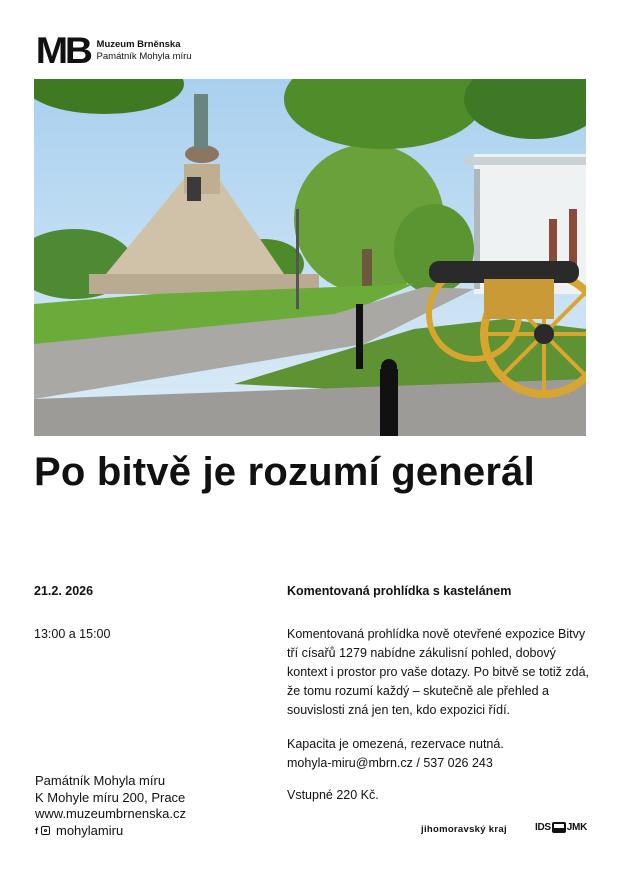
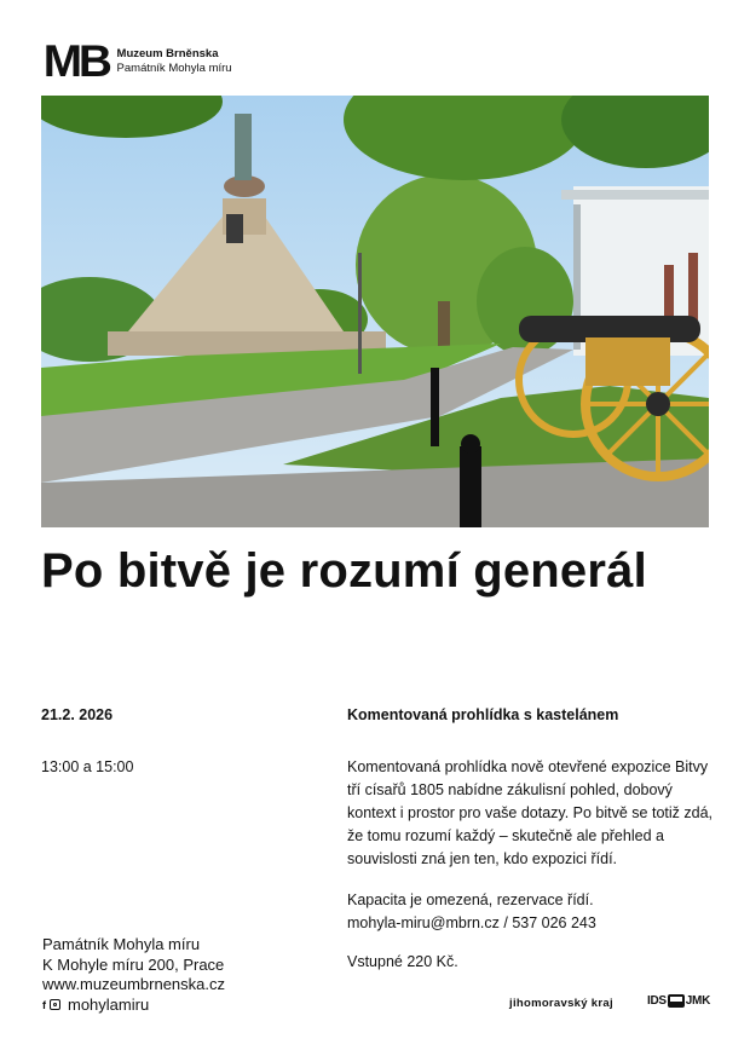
  MB
  Muzeum Brněnska
  Památník Mohyla míru
  Po bitvě je rozumí generál
  21.2. 2026
  13:00 a 15:00
  Komentovaná prohlídka s kastelánem
- Komentovaná prohlídka nově otevřené expozice Bitvy tří císařů 1279 nabídne zákulisní pohled, dobový kontext i prostor pro vaše dotazy. Po bitvě se totiž zdá, že tomu rozumí každý – skutečně ale přehled a souvislosti zná jen ten, kdo expozici řídí.
+ Komentovaná prohlídka nově otevřené expozice Bitvy tří císařů 1805 nabídne zákulisní pohled, dobový kontext i prostor pro vaše dotazy. Po bitvě se totiž zdá, že tomu rozumí každý – skutečně ale přehled a souvislosti zná jen ten, kdo expozici řídí.
- Kapacita je omezená, rezervace nutná.
+ Kapacita je omezená, rezervace řídí.
  mohyla-miru@mbrn.cz / 537 026 243
  Vstupné 220 Kč.
  Památník Mohyla míru
  K Mohyle míru 200, Prace
  www.muzeumbrnenska.cz
  f
  mohylamiru
  jihomoravský kraj
  IDS
  JMK
